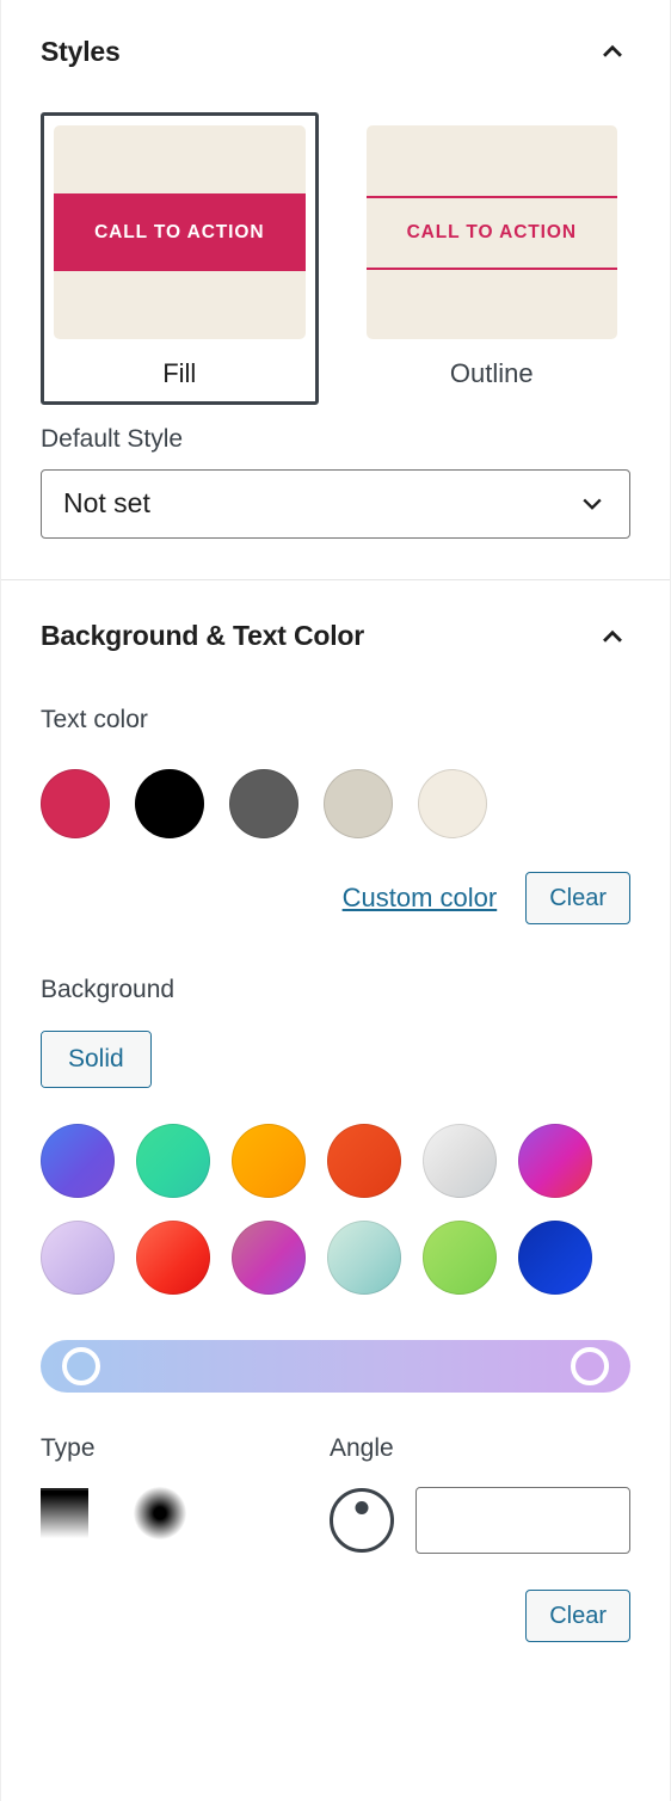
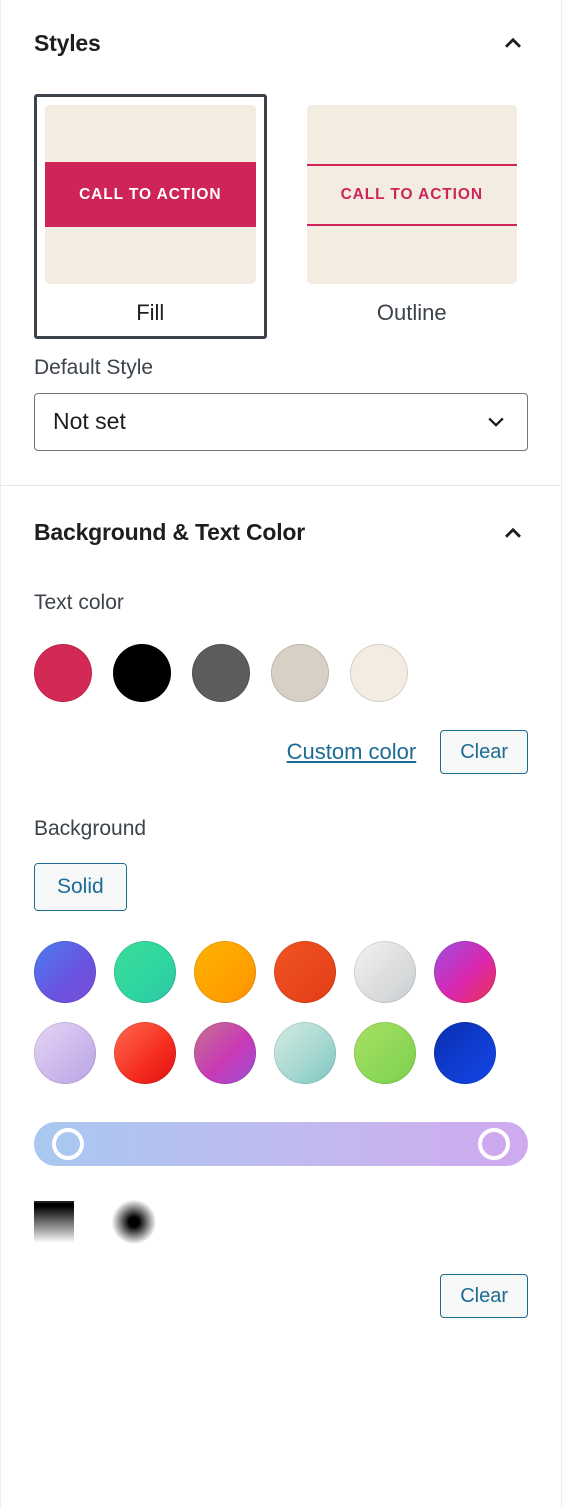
  Styles
  CALL TO ACTION
  Fill
  CALL TO ACTION
  Outline
  Default Style
  Not set
  Background & Text Color
  Text color
  Custom color
  Clear
  Background
  Solid
- Type
- Angle
  Clear
